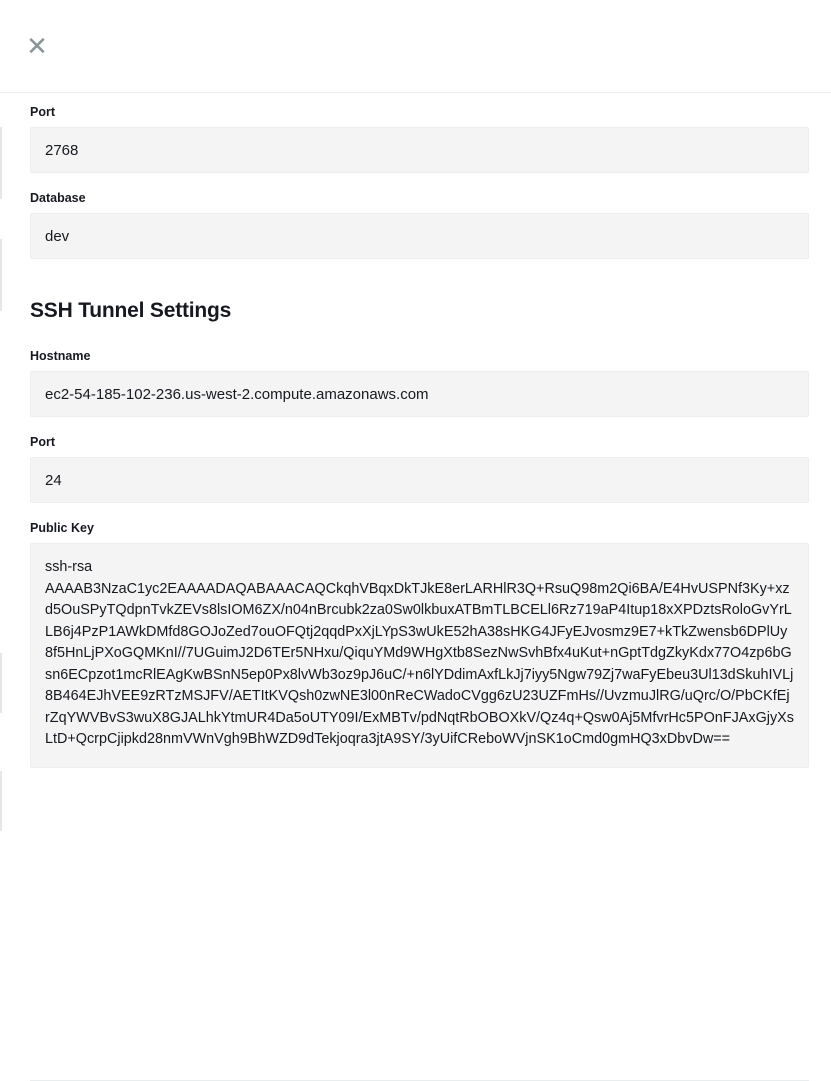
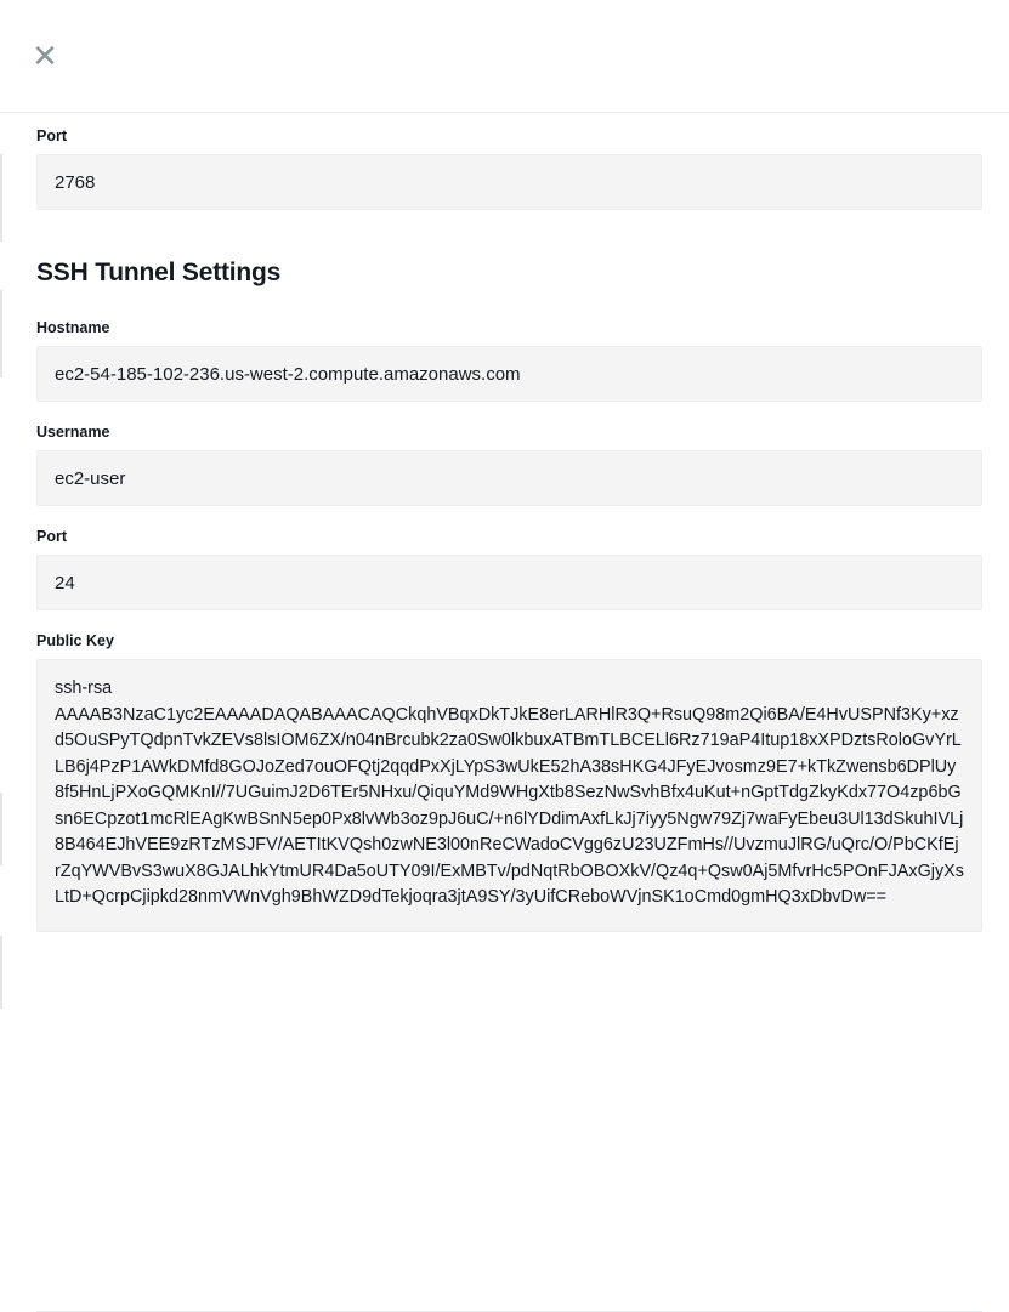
  ✕
  Port
  2768
- Database
- dev
  SSH Tunnel Settings
  Hostname
  ec2-54-185-102-236.us-west-2.compute.amazonaws.com
+ Username
+ ec2-user
  Port
  24
  Public Key
  ssh-rsa
  AAAAB3NzaC1yc2EAAAADAQABAAACAQCkqhVBqxDkTJkE8erLARHlR3Q+RsuQ98m2Qi6BA/E4HvUSPNf3Ky+xzd5OuSPyTQdpnTvkZEVs8lsIOM6ZX/n04nBrcubk2za0Sw0lkbuxATBmTLBCELl6Rz719aP4Itup18xXPDztsRoloGvYrLLB6j4PzP1AWkDMfd8GOJoZed7ouOFQtj2qqdPxXjLYpS3wUkE52hA38sHKG4JFyEJvosmz9E7+kTkZwensb6DPlUy8f5HnLjPXoGQMKnI//7UGuimJ2D6TEr5NHxu/QiquYMd9WHgXtb8SezNwSvhBfx4uKut+nGptTdgZkyKdx77O4zp6bGsn6ECpzot1mcRlEAgKwBSnN5ep0Px8lvWb3oz9pJ6uC/+n6lYDdimAxfLkJj7iyy5Ngw79Zj7waFyEbeu3Ul13dSkuhIVLj8B464EJhVEE9zRTzMSJFV/AETItKVQsh0zwNE3l00nReCWadoCVgg6zU23UZFmHs//UvzmuJlRG/uQrc/O/PbCKfEjrZqYWVBvS3wuX8GJALhkYtmUR4Da5oUTY09I/ExMBTv/pdNqtRbOBOXkV/Qz4q+Qsw0Aj5MfvrHc5POnFJAxGjyXsLtD+QcrpCjipkd28nmVWnVgh9BhWZD9dTekjoqra3jtA9SY/3yUifCReboWVjnSK1oCmd0gmHQ3xDbvDw==
